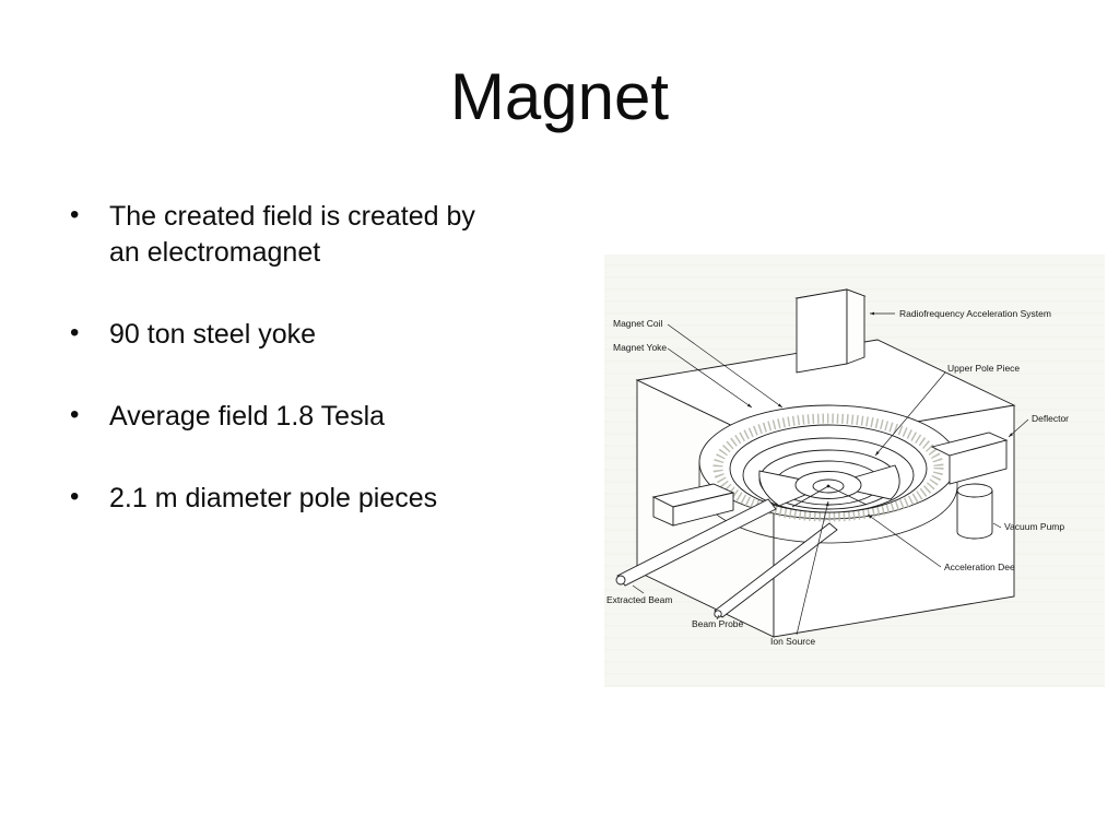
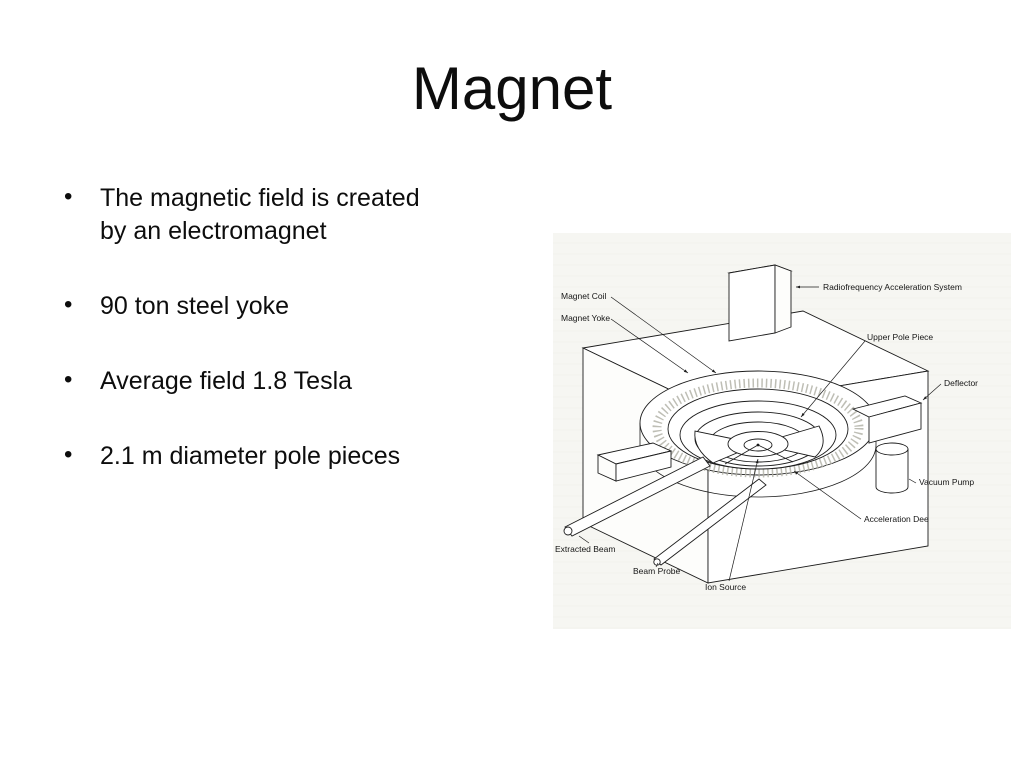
  Magnet
- The created field is created by an electromagnet
+ The magnetic field is created by an electromagnet
  90 ton steel yoke
  Average field 1.8 Tesla
  2.1 m diameter pole pieces
  Magnet Coil
  Magnet Yoke
  Radiofrequency Acceleration System
  Upper Pole Piece
  Deflector
  Vacuum Pump
  Acceleration Dee
  Extracted Beam
  Beam Probe
  Ion Source
